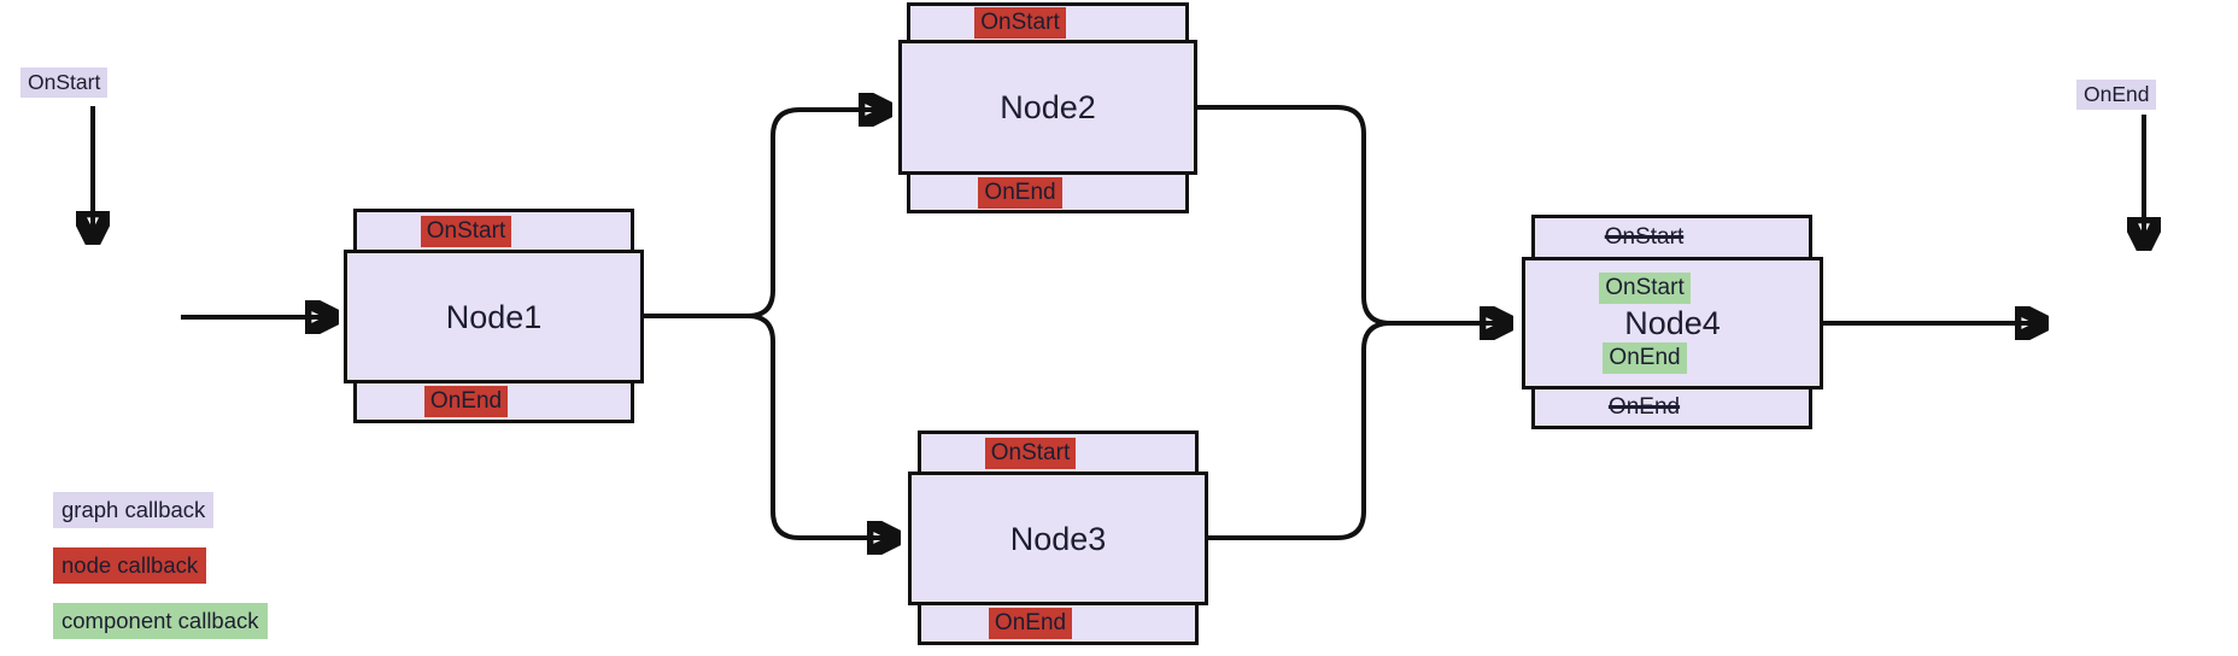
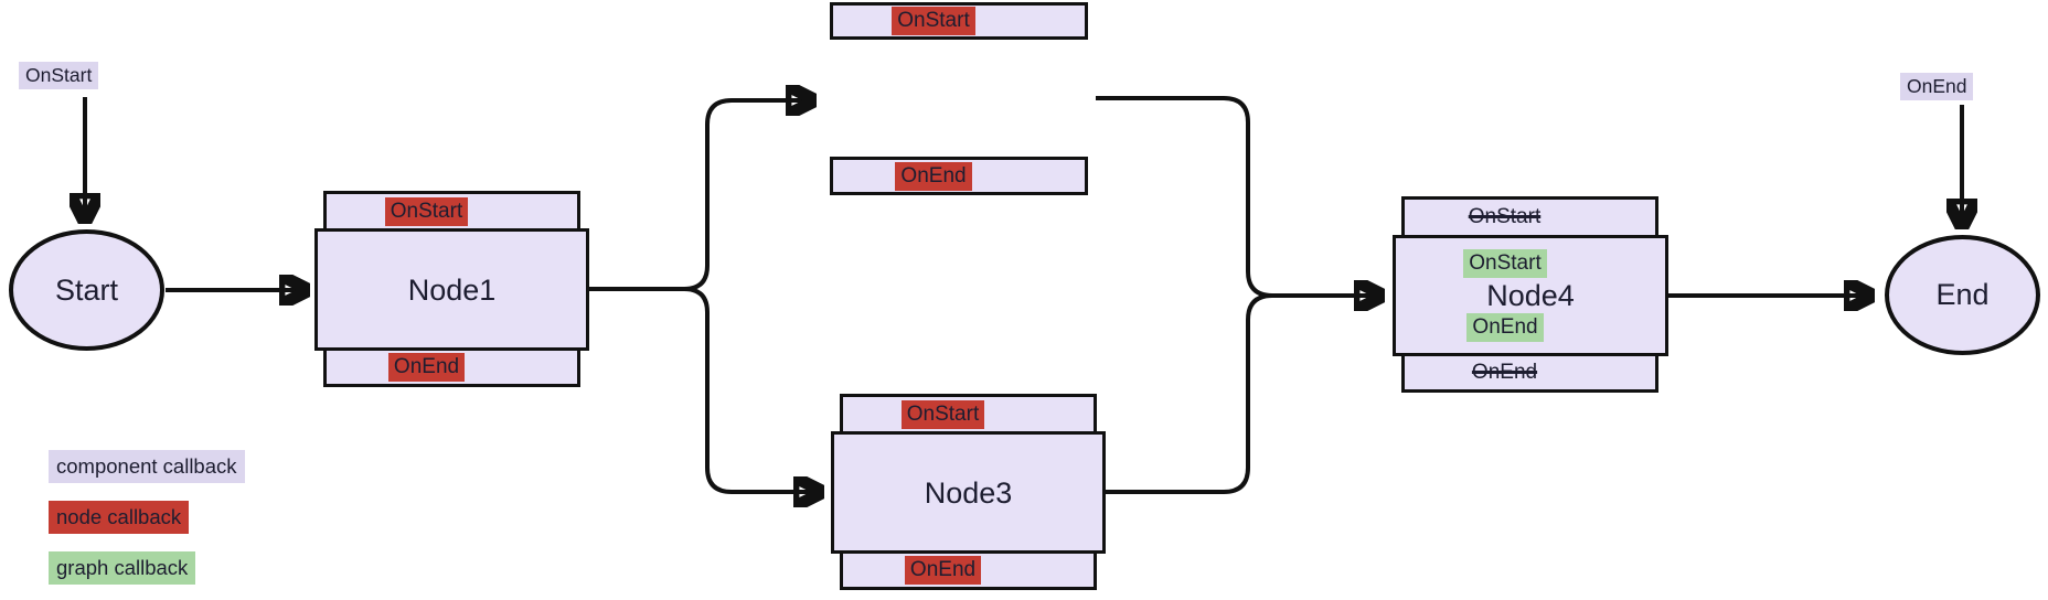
  OnStart
  OnEnd
+ Start
  OnStart
  OnEnd
  Node1
  OnStart
  OnEnd
- Node2
  OnStart
  OnEnd
  Node3
  OnStart
  OnEnd
  OnStart
  Node4
  OnEnd
+ End
- graph callback
+ component callback
  node callback
- component callback
+ graph callback
